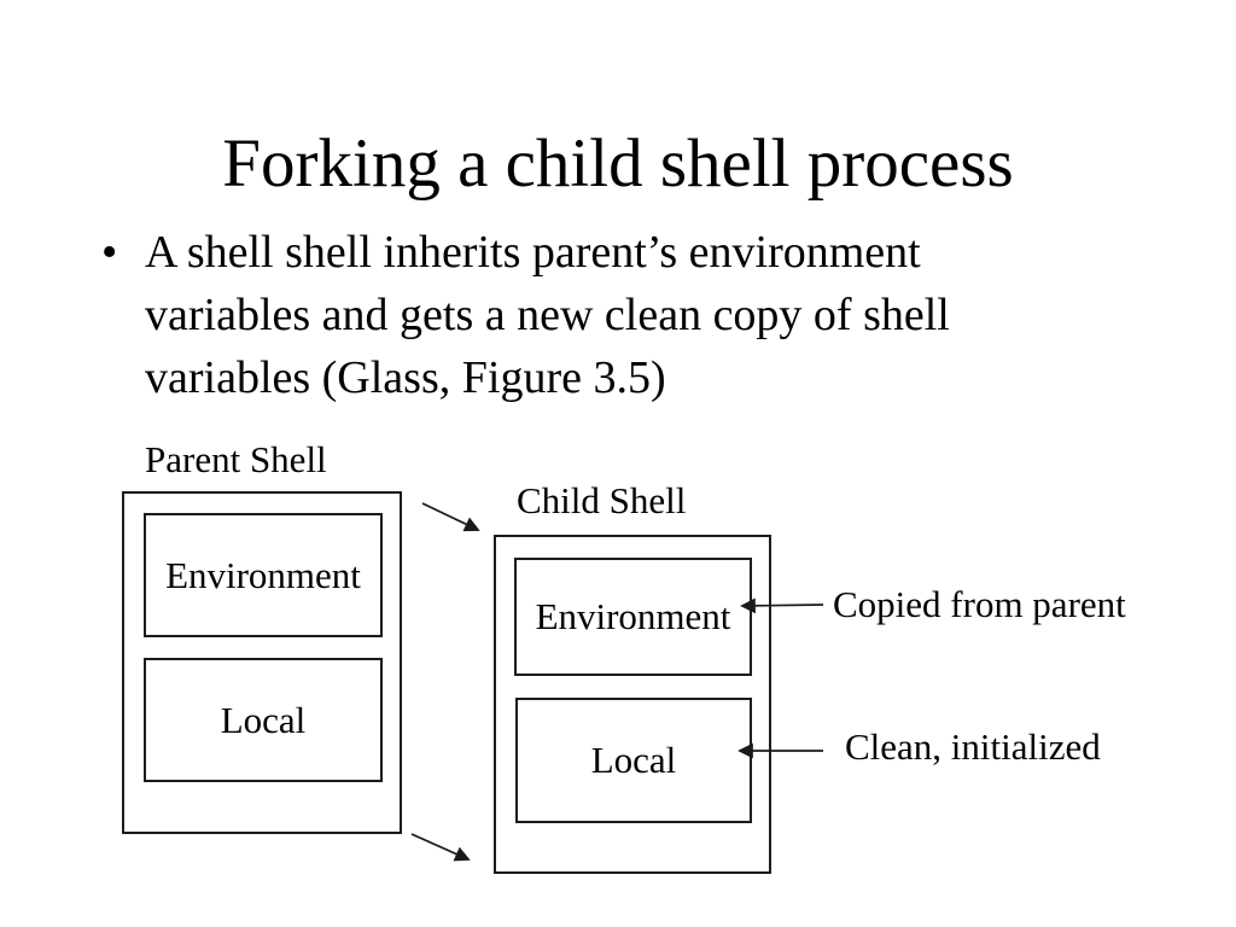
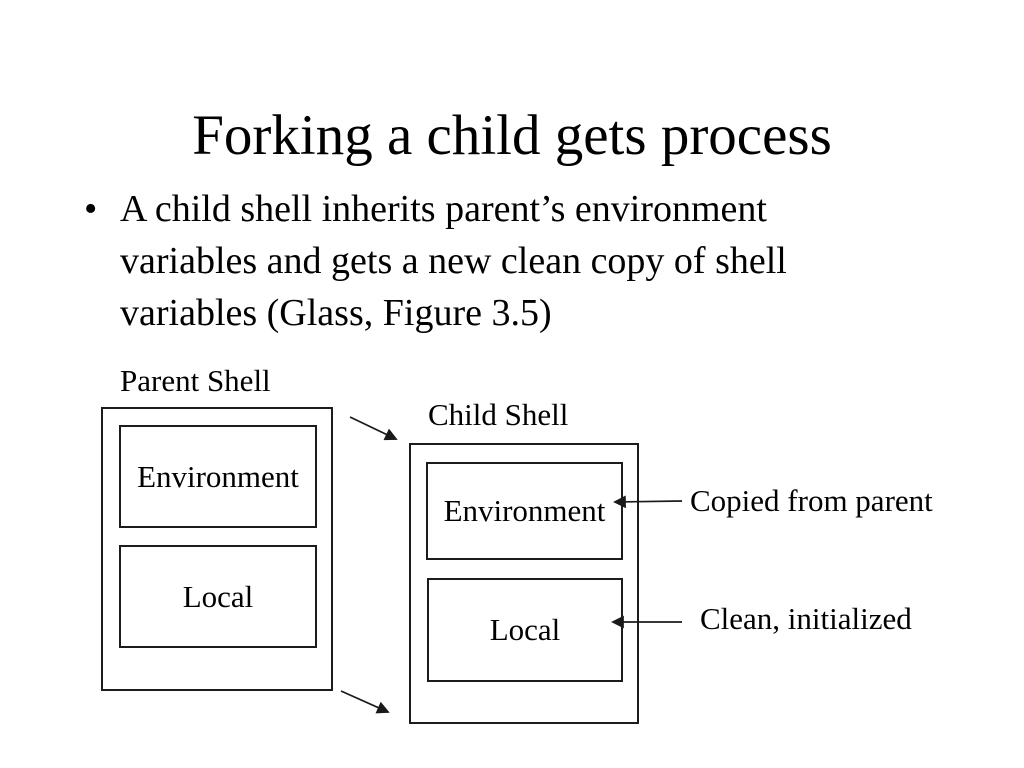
- Forking a child shell process
+ Forking a child gets process
  •
- A shell shell inherits parent’s environment
+ A child shell inherits parent’s environment
  variables and gets a new clean copy of shell
  variables (Glass, Figure 3.5)
  Parent Shell
  Environment
  Local
  Child Shell
  Environment
  Local
  Copied from parent
  Clean, initialized
